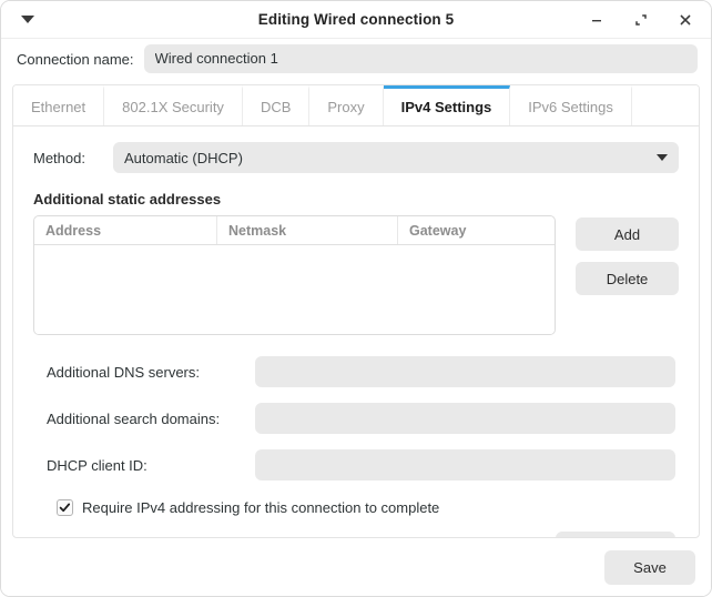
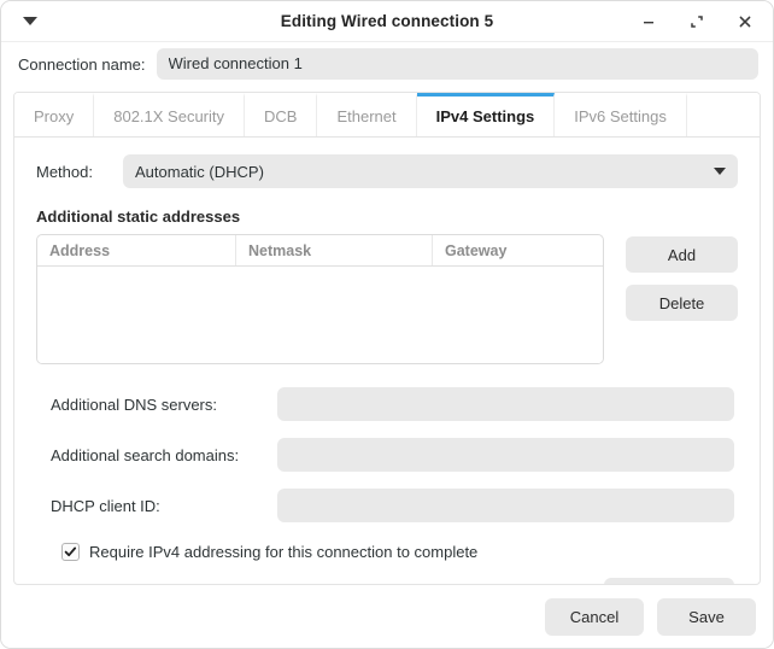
  Editing Wired connection 5
  Connection name:
  Wired connection 1
- Ethernet
+ Proxy
  802.1X Security
  DCB
- Proxy
+ Ethernet
  IPv4 Settings
  IPv6 Settings
  Method:
  Automatic (DHCP)
  Additional static addresses
  Address
  Netmask
  Gateway
  Add
  Delete
  Additional DNS servers:
  Additional search domains:
  DHCP client ID:
  Require IPv4 addressing for this connection to complete
+ Cancel
  Save
